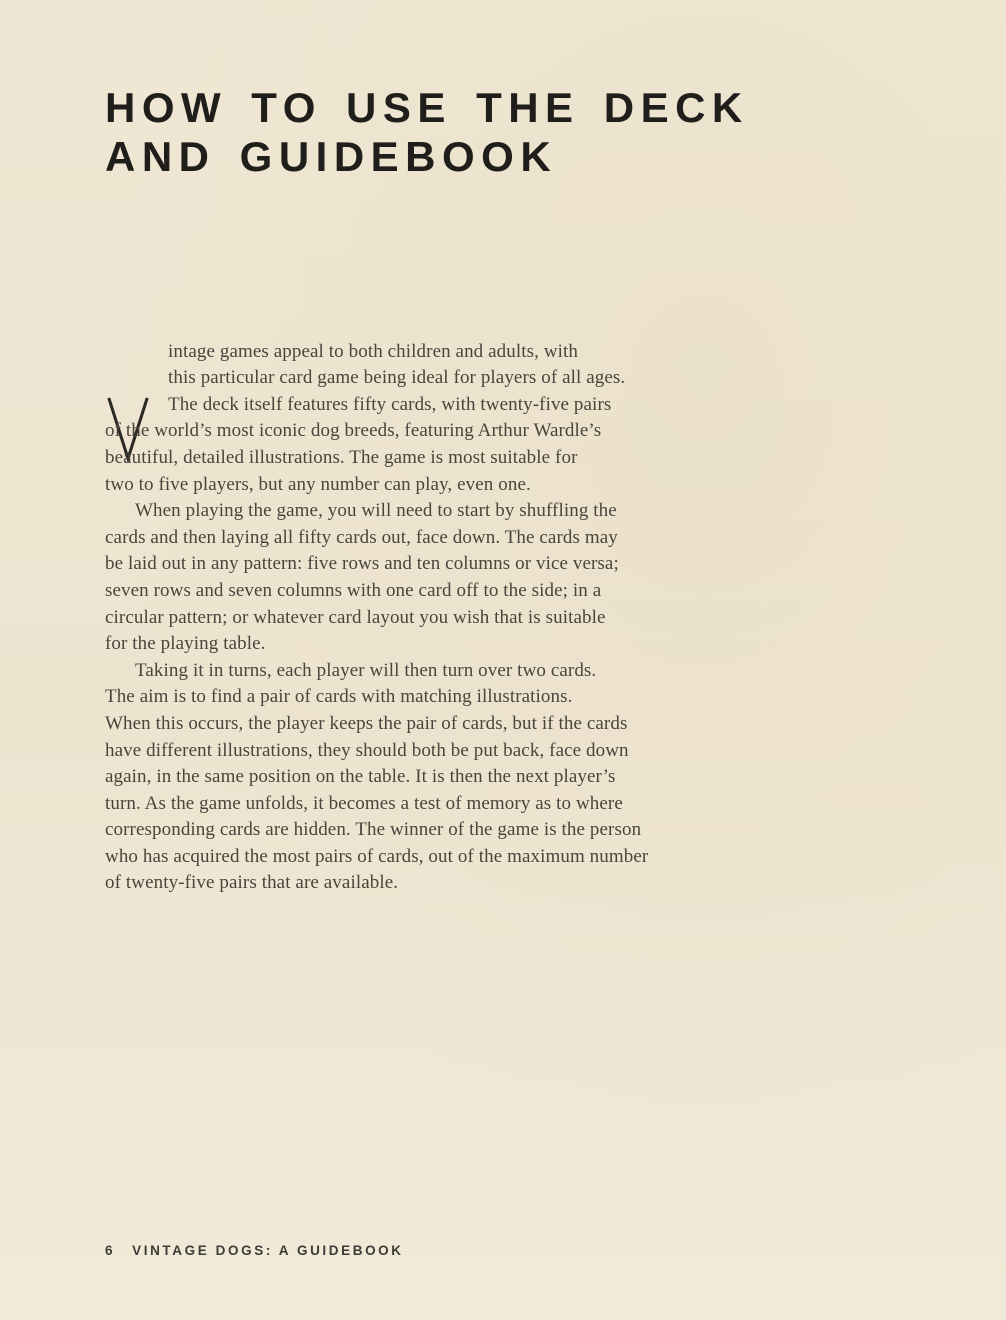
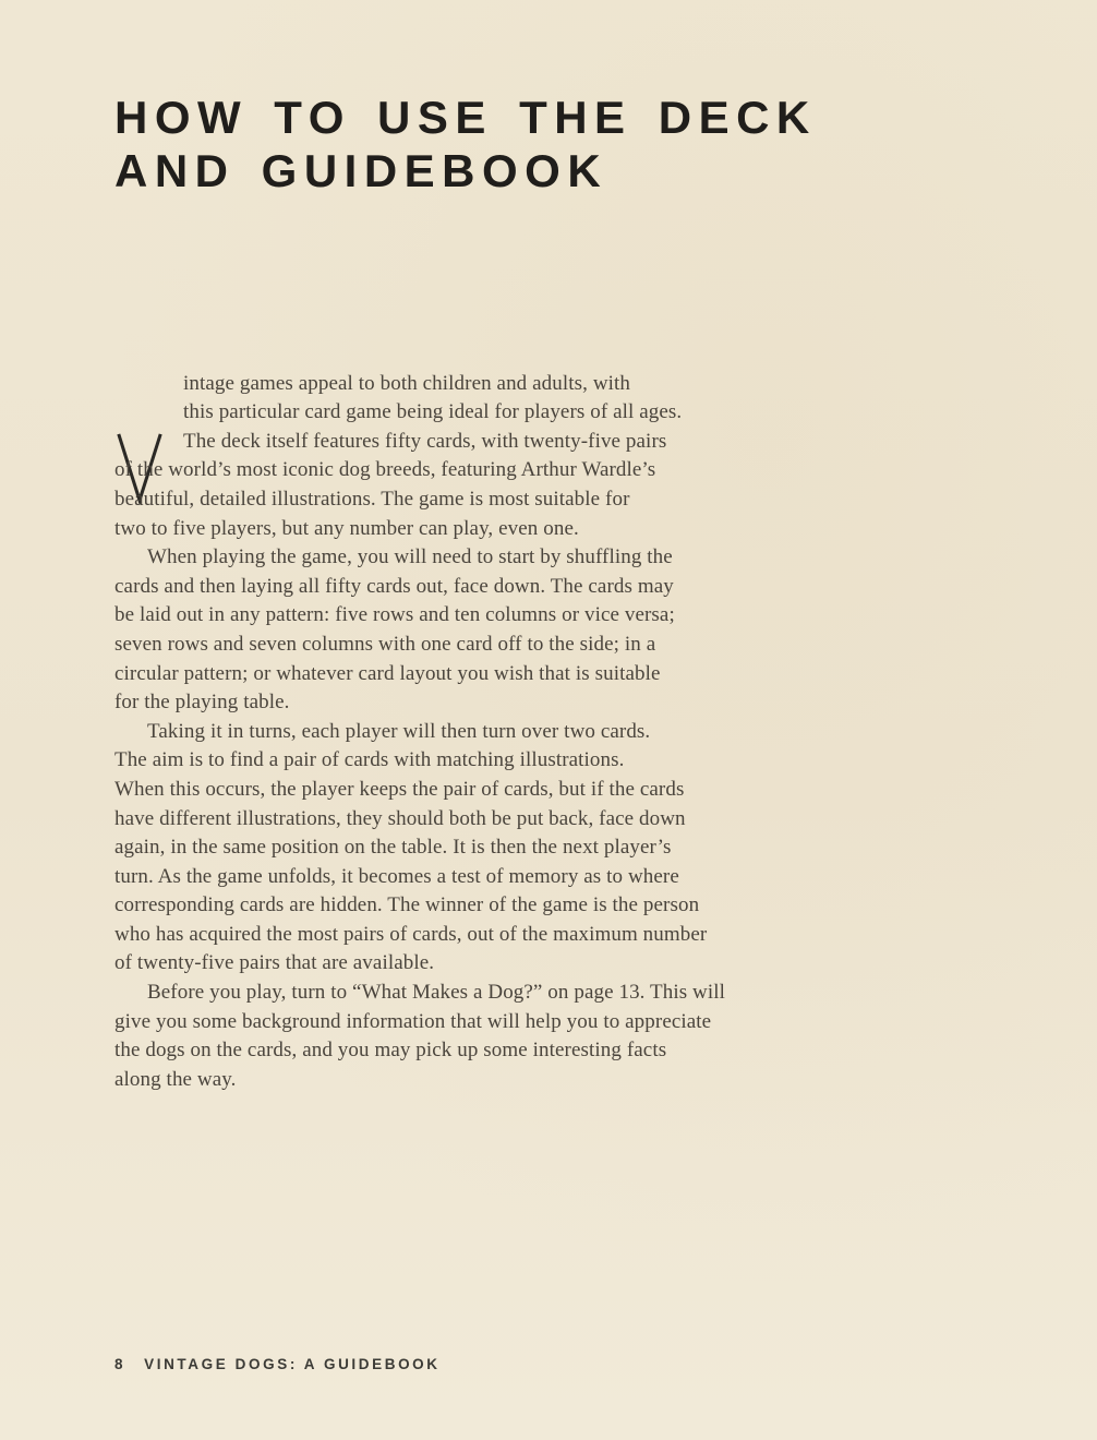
  HOW TO USE THE DECK
  AND GUIDEBOOK
  intage games appeal to both children and adults, with
  this particular card game being ideal for players of all ages.
  The deck itself features fifty cards, with twenty-five pairs
  of the world’s most iconic dog breeds, featuring Arthur Wardle’s
  beautiful, detailed illustrations. The game is most suitable for
  two to five players, but any number can play, even one.
  When playing the game, you will need to start by shuffling the
  cards and then laying all fifty cards out, face down. The cards may
  be laid out in any pattern: five rows and ten columns or vice versa;
  seven rows and seven columns with one card off to the side; in a
  circular pattern; or whatever card layout you wish that is suitable
  for the playing table.
  Taking it in turns, each player will then turn over two cards.
  The aim is to find a pair of cards with matching illustrations.
  When this occurs, the player keeps the pair of cards, but if the cards
  have different illustrations, they should both be put back, face down
  again, in the same position on the table. It is then the next player’s
  turn. As the game unfolds, it becomes a test of memory as to where
  corresponding cards are hidden. The winner of the game is the person
  who has acquired the most pairs of cards, out of the maximum number
  of twenty-five pairs that are available.
+ Before you play, turn to “What Makes a Dog?” on page 13. This will
+ give you some background information that will help you to appreciate
+ the dogs on the cards, and you may pick up some interesting facts
+ along the way.
- 6
+ 8
  VINTAGE DOGS: A GUIDEBOOK
